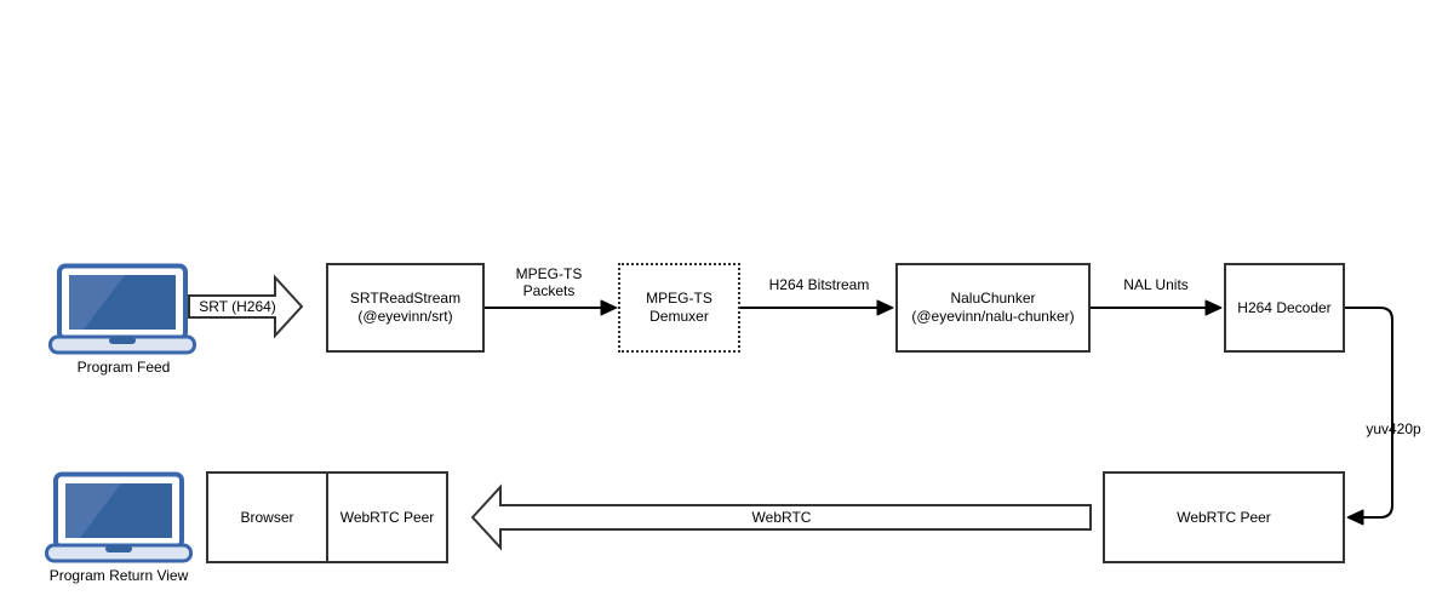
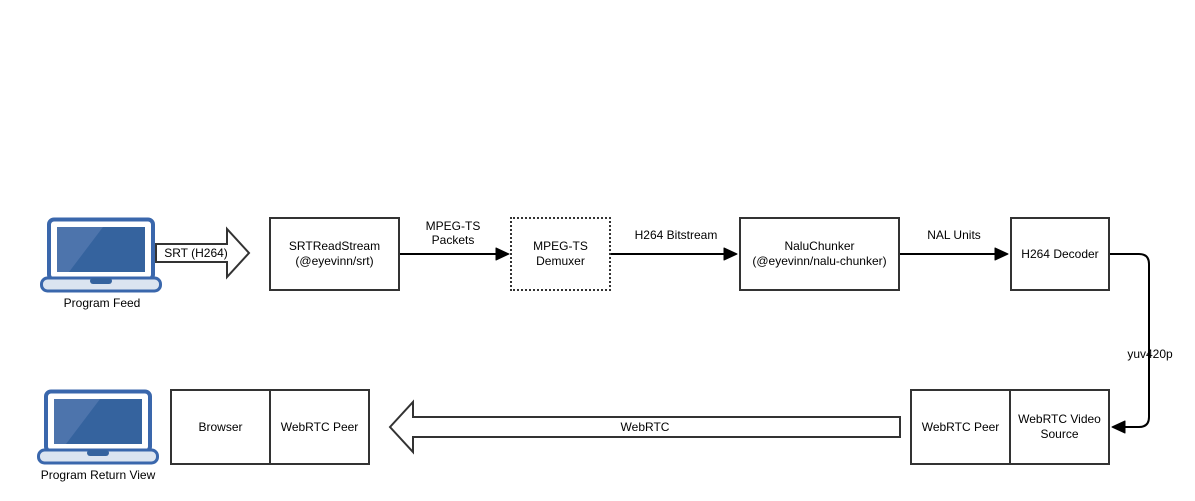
  Program Feed
  SRT (H264)
  SRTReadStream
  (@eyevinn/srt)
  MPEG-TS
  Packets
  MPEG-TS
  Demuxer
  H264 Bitstream
  NaluChunker
  (@eyevinn/nalu-chunker)
  NAL Units
  H264 Decoder
  yuv420p
  WebRTC Peer
+ WebRTC Video
+ Source
  WebRTC
  Browser
  WebRTC Peer
  Program Return View
